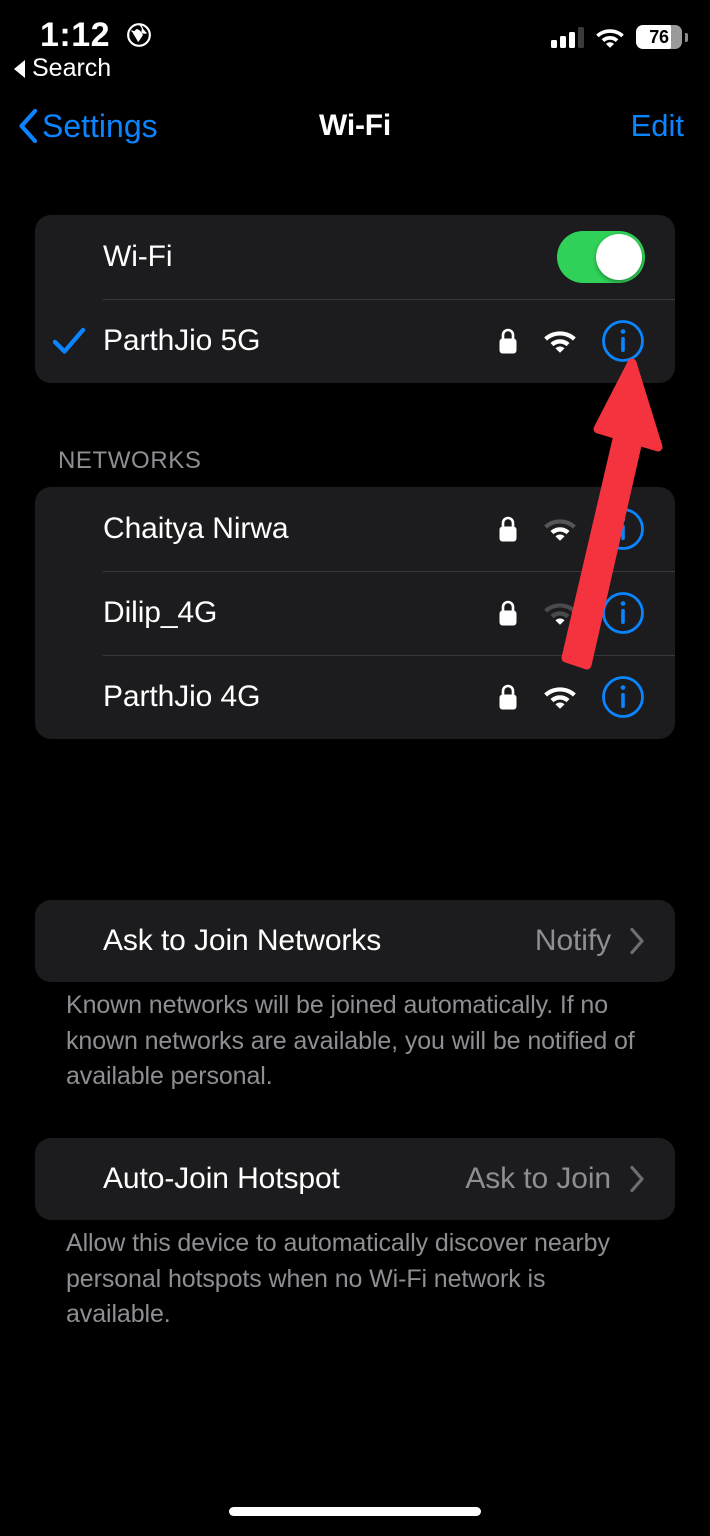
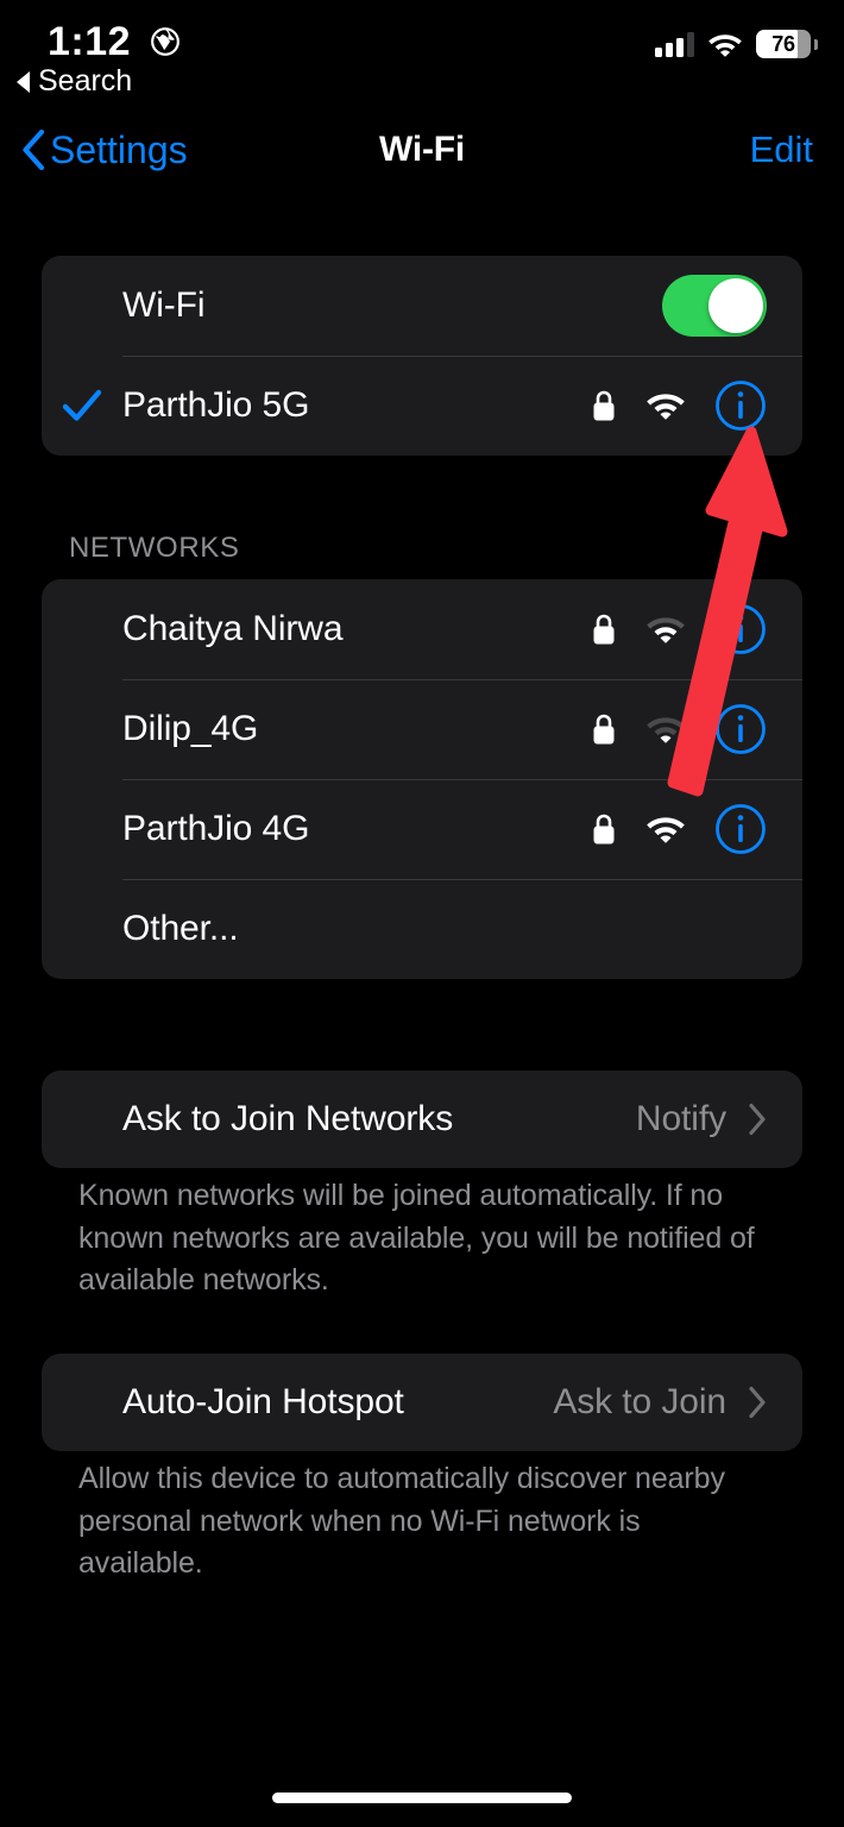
  1:12
  76
  Search
  Settings
  Wi-Fi
  Edit
  Wi-Fi
  ParthJio 5G
  NETWORKS
  Chaitya Nirwa
  Dilip_4G
  ParthJio 4G
+ Other...
  Ask to Join Networks
  Notify
- Known networks will be joined automatically. If no known networks are available, you will be notified of available personal.
+ Known networks will be joined automatically. If no known networks are available, you will be notified of available networks.
  Auto-Join Hotspot
  Ask to Join
- Allow this device to automatically discover nearby personal hotspots when no Wi-Fi network is available.
+ Allow this device to automatically discover nearby personal network when no Wi-Fi network is available.
